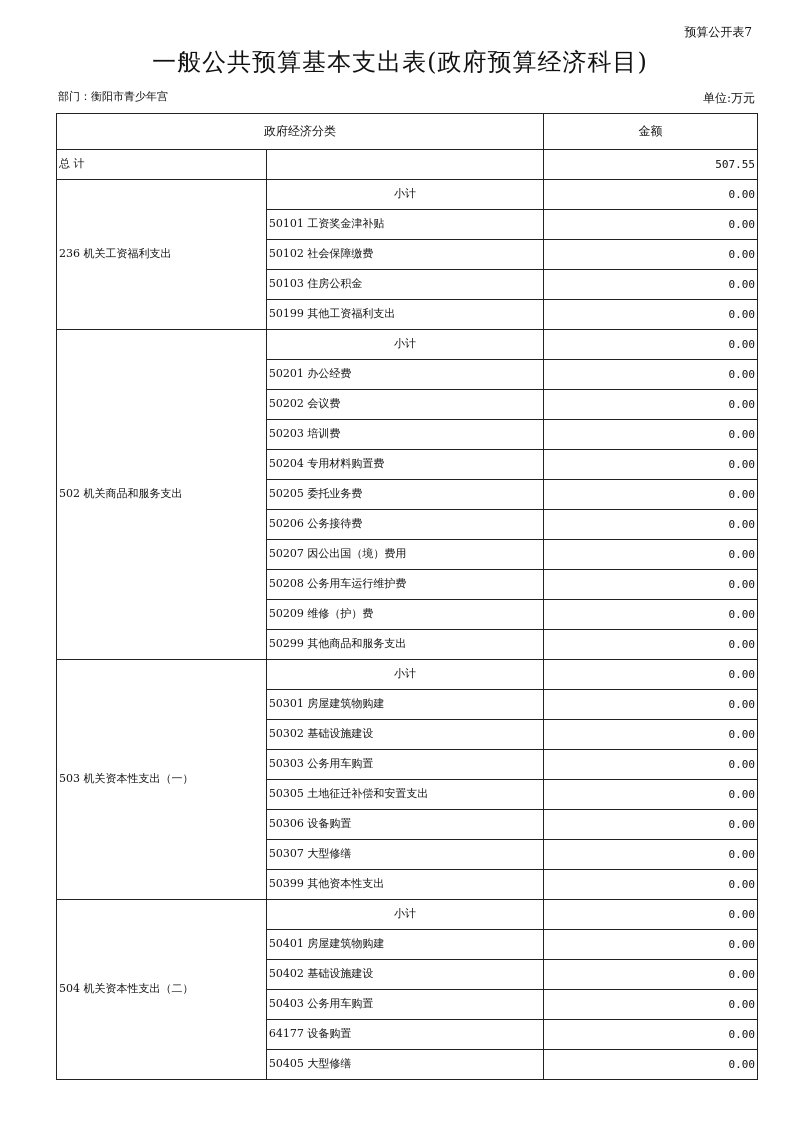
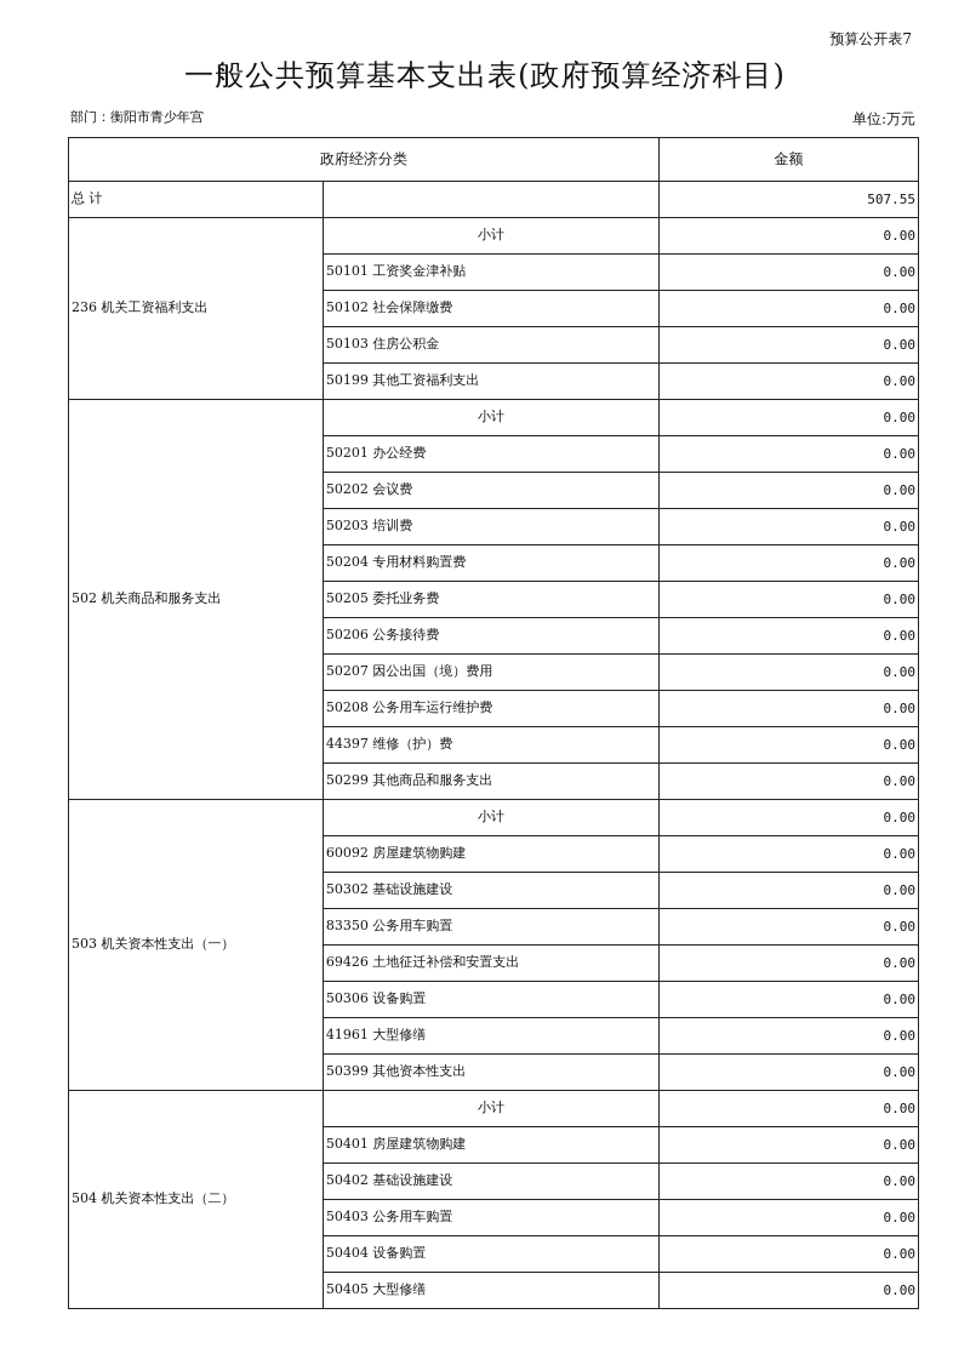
  预算公开表7
  一般公共预算基本支出表(政府预算经济科目)
  部门：衡阳市青少年宫
  单位:万元
  政府经济分类	金额
  总 计		507.55
  236 机关工资福利支出	小计	0.00
  50101 工资奖金津补贴	0.00
  50102 社会保障缴费	0.00
  50103 住房公积金	0.00
  50199 其他工资福利支出	0.00
  502 机关商品和服务支出	小计	0.00
  50201 办公经费	0.00
  50202 会议费	0.00
  50203 培训费	0.00
  50204 专用材料购置费	0.00
  50205 委托业务费	0.00
  50206 公务接待费	0.00
  50207 因公出国（境）费用	0.00
  50208 公务用车运行维护费	0.00
- 50209 维修（护）费	0.00
+ 44397 维修（护）费	0.00
  50299 其他商品和服务支出	0.00
  503 机关资本性支出（一）	小计	0.00
- 50301 房屋建筑物购建	0.00
+ 60092 房屋建筑物购建	0.00
  50302 基础设施建设	0.00
- 50303 公务用车购置	0.00
+ 83350 公务用车购置	0.00
- 50305 土地征迁补偿和安置支出	0.00
+ 69426 土地征迁补偿和安置支出	0.00
  50306 设备购置	0.00
- 50307 大型修缮	0.00
+ 41961 大型修缮	0.00
  50399 其他资本性支出	0.00
  504 机关资本性支出（二）	小计	0.00
  50401 房屋建筑物购建	0.00
  50402 基础设施建设	0.00
  50403 公务用车购置	0.00
- 64177 设备购置	0.00
+ 50404 设备购置	0.00
  50405 大型修缮	0.00
